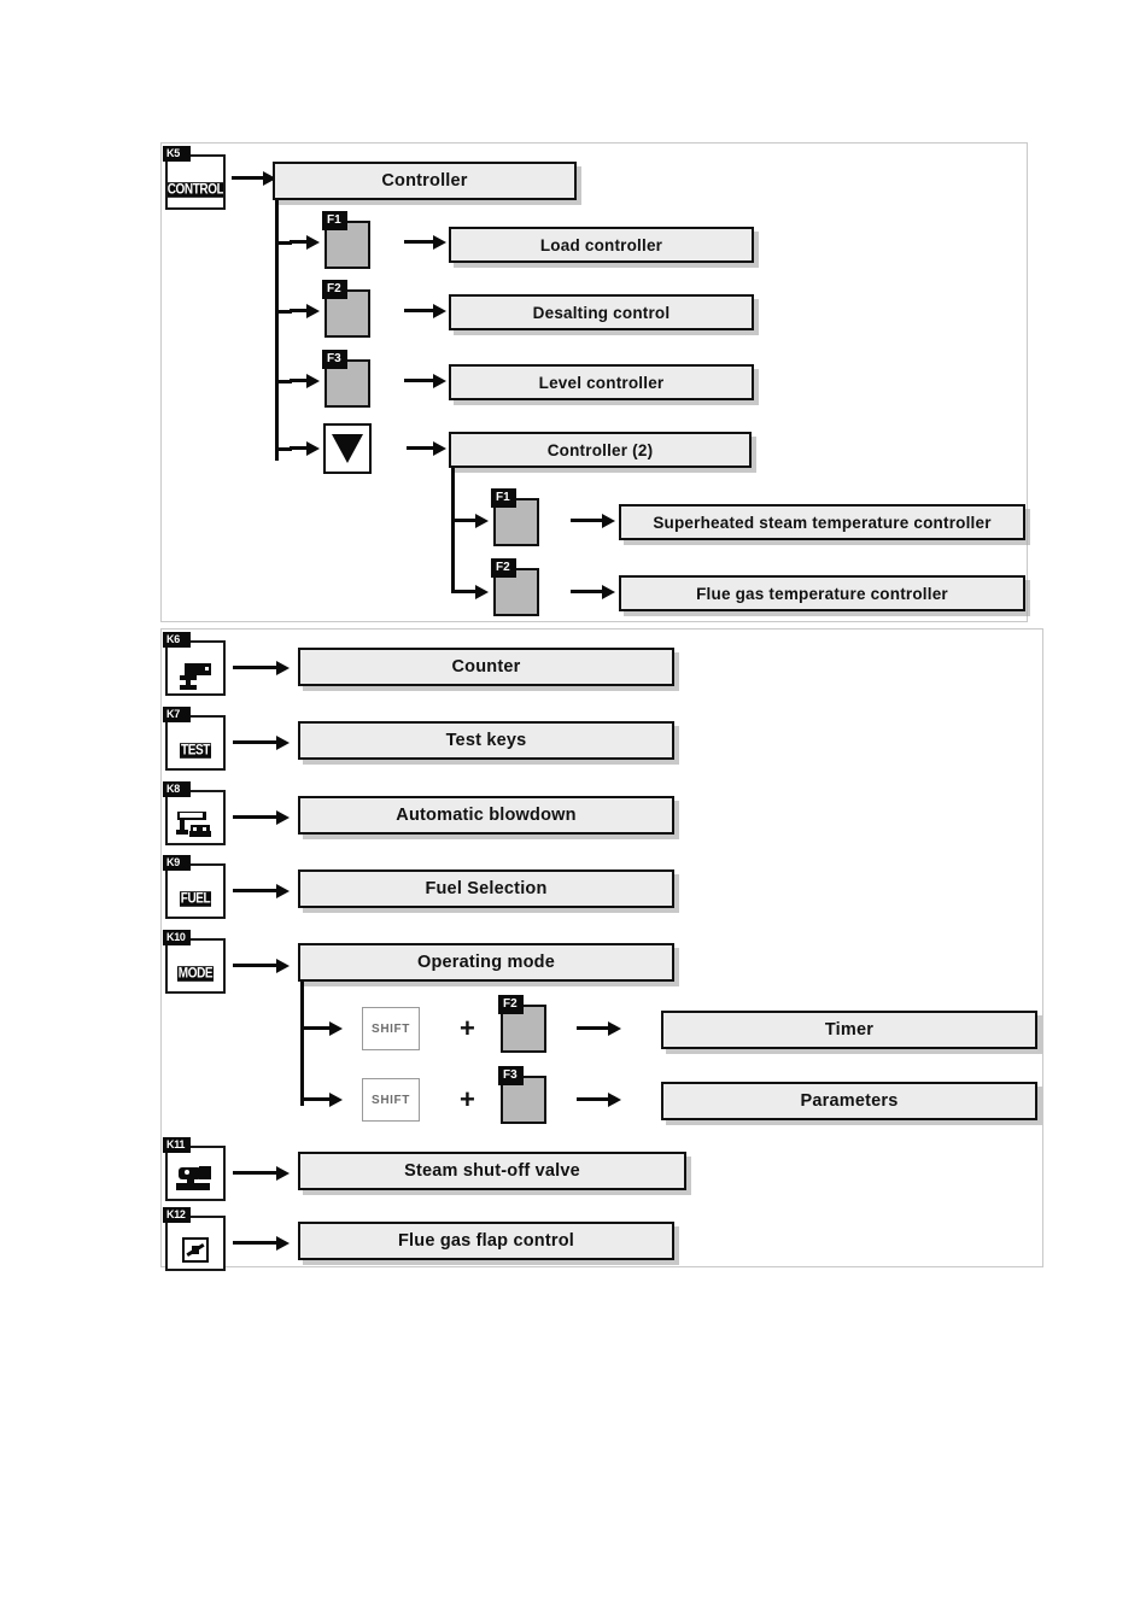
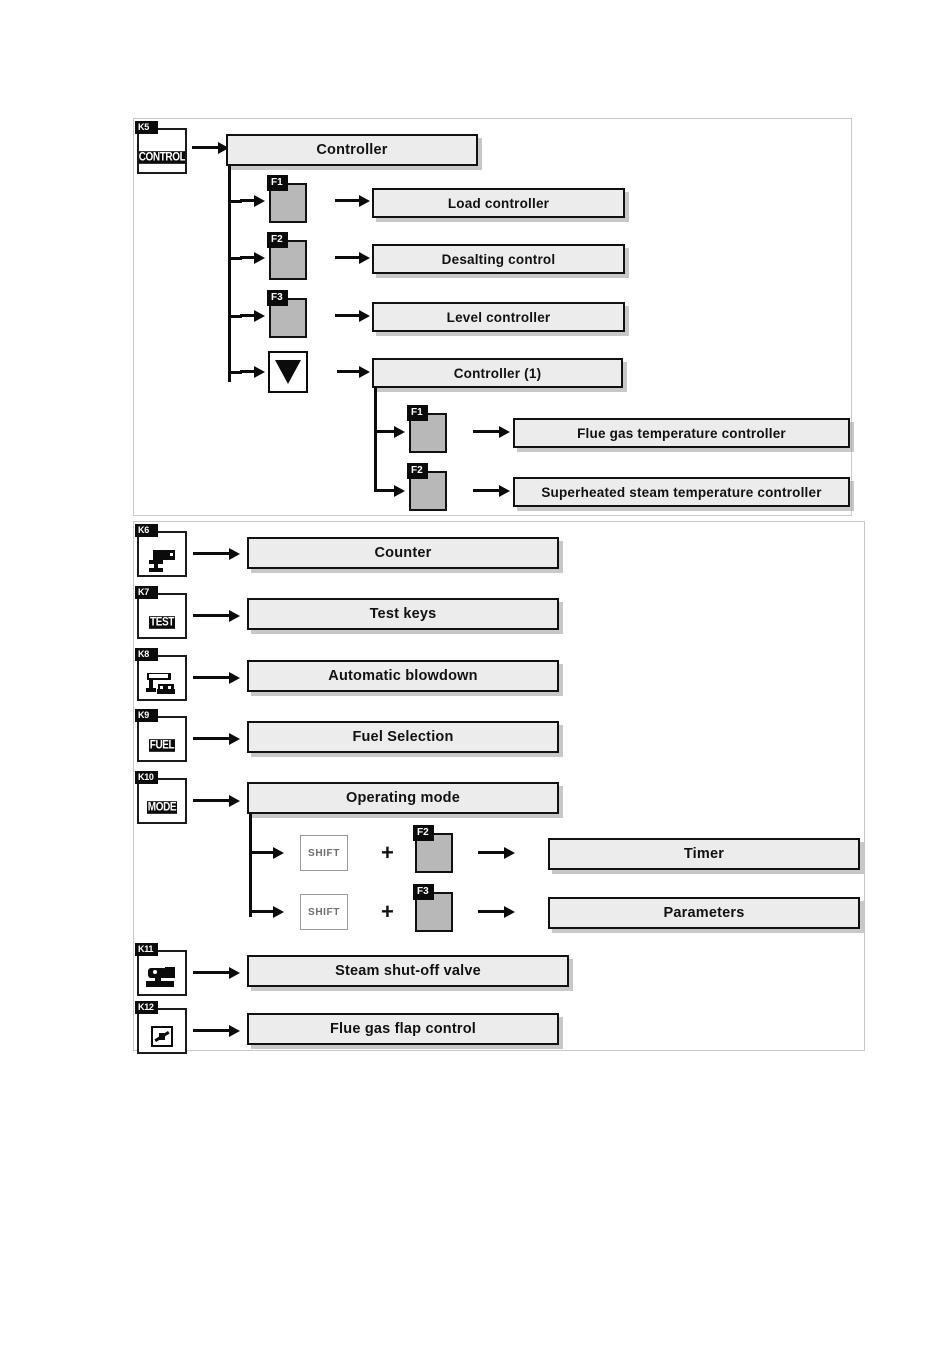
  K5
  CONTROL
  Controller
  F1
  Load controller
  F2
  Desalting control
  F3
  Level controller
- Controller (2)
+ Controller (1)
  F1
- Superheated steam temperature controller
+ Flue gas temperature controller
  F2
- Flue gas temperature controller
+ Superheated steam temperature controller
  K6
  Counter
  K7
  TEST
  Test keys
  K8
  Automatic blowdown
  K9
  FUEL
  Fuel Selection
  K10
  MODE
  Operating mode
  SHIFT
  +
  F2
  Timer
  SHIFT
  +
  F3
  Parameters
  K11
  Steam shut-off valve
  K12
  Flue gas flap control
